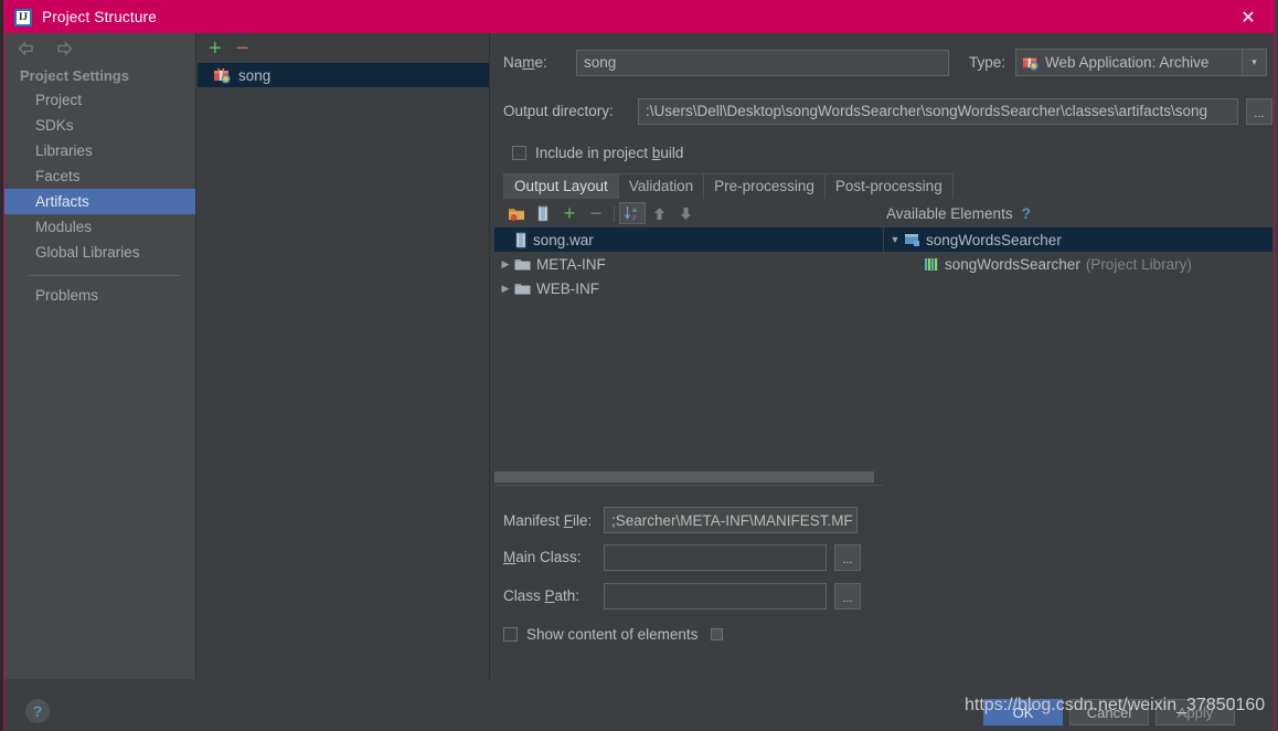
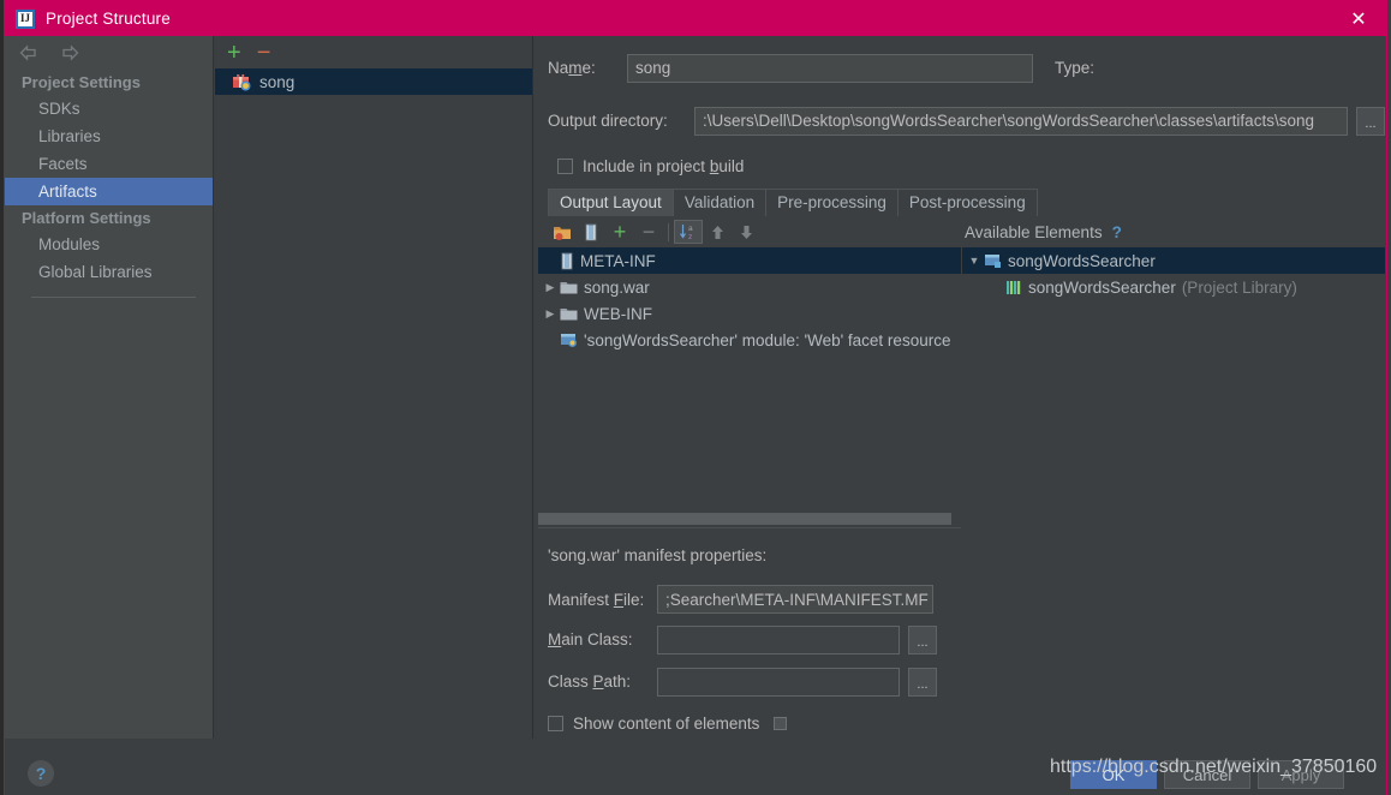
  IJ
  Project Structure
  ✕
  Project Settings
- Project
  SDKs
  Libraries
  Facets
  Artifacts
+ Platform Settings
  Modules
  Global Libraries
- Problems
  +
  −
  song
  Name:
  song
  Type:
- Web Application: Archive
- ▾
  Output directory:
  :\Users\Dell\Desktop\songWordsSearcher\songWordsSearcher\classes\artifacts\song
  ...
  Include in project build
  Output Layout
  Validation
  Pre-processing
  Post-processing
  +
  −
  Available Elements ?
- song.war
+ META-INF
  ▶
- META-INF
+ song.war
  ▶
  WEB-INF
+ 'songWordsSearcher' module: 'Web' facet resource
  ▼
  songWordsSearcher
  songWordsSearcher
  (Project Library)
+ 'song.war' manifest properties:
  Manifest File:
  ;Searcher\META-INF\MANIFEST.MF
  Main Class:
  ...
  Class Path:
  ...
  Show content of elements
  ?
  OK
  Cancel
  Apply
  https://blog.csdn.net/weixin_37850160
